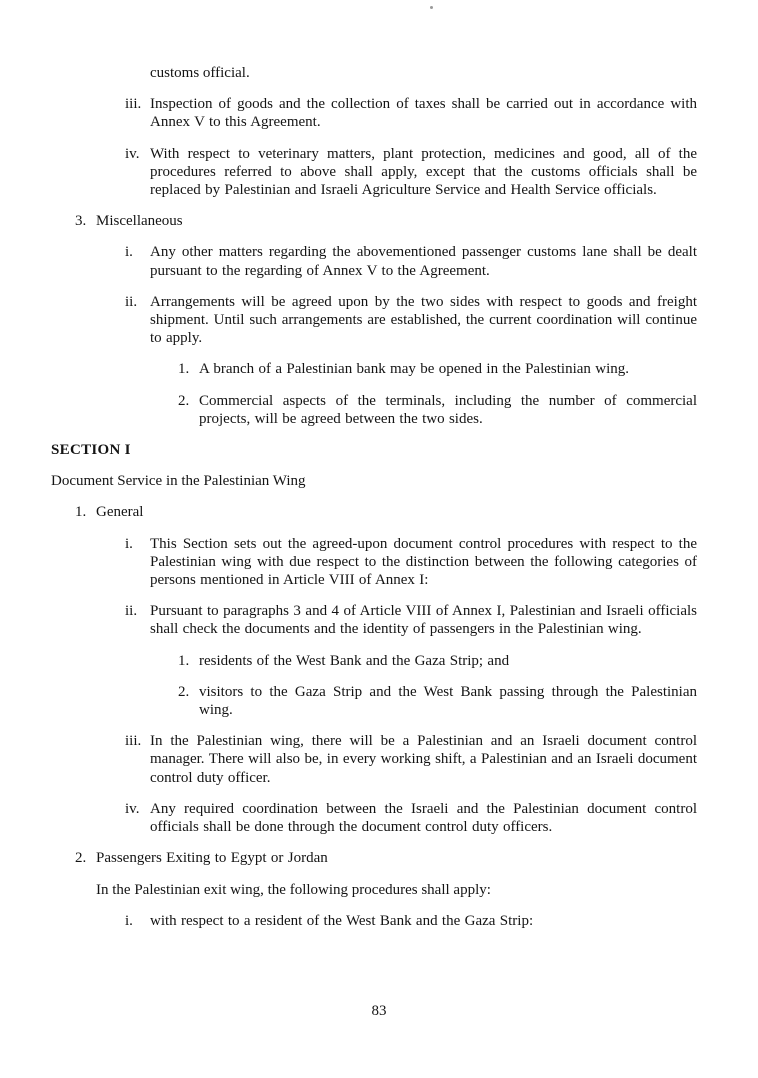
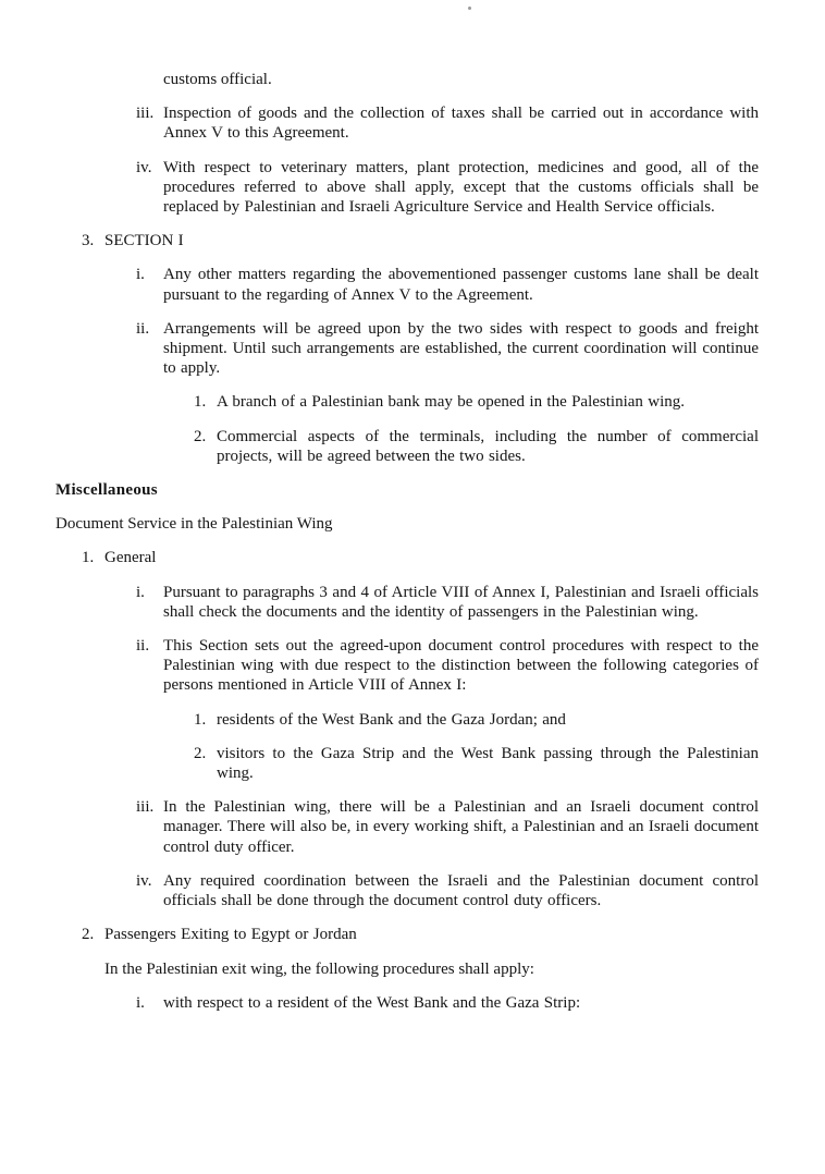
  customs official.
  iii.
  Inspection of goods and the collection of taxes shall be carried out in accordance with Annex V to this Agreement.
  iv.
  With respect to veterinary matters, plant protection, medicines and good, all of the procedures referred to above shall apply, except that the customs officials shall be replaced by Palestinian and Israeli Agriculture Service and Health Service officials.
  3.
- Miscellaneous
+ SECTION I
  i.
  Any other matters regarding the abovementioned passenger customs lane shall be dealt pursuant to the regarding of Annex V to the Agreement.
  ii.
  Arrangements will be agreed upon by the two sides with respect to goods and freight shipment. Until such arrangements are established, the current coordination will continue to apply.
  1.
  A branch of a Palestinian bank may be opened in the Palestinian wing.
  2.
  Commercial aspects of the terminals, including the number of commercial projects, will be agreed between the two sides.
- SECTION I
+ Miscellaneous
  Document Service in the Palestinian Wing
  1.
  General
  i.
- This Section sets out the agreed-upon document control procedures with respect to the Palestinian wing with due respect to the distinction between the following categories of persons mentioned in Article VIII of Annex I:
+ Pursuant to paragraphs 3 and 4 of Article VIII of Annex I, Palestinian and Israeli officials shall check the documents and the identity of passengers in the Palestinian wing.
  ii.
- Pursuant to paragraphs 3 and 4 of Article VIII of Annex I, Palestinian and Israeli officials shall check the documents and the identity of passengers in the Palestinian wing.
+ This Section sets out the agreed-upon document control procedures with respect to the Palestinian wing with due respect to the distinction between the following categories of persons mentioned in Article VIII of Annex I:
  1.
- residents of the West Bank and the Gaza Strip; and
+ residents of the West Bank and the Gaza Jordan; and
  2.
  visitors to the Gaza Strip and the West Bank passing through the Palestinian wing.
  iii.
  In the Palestinian wing, there will be a Palestinian and an Israeli document control manager. There will also be, in every working shift, a Palestinian and an Israeli document control duty officer.
  iv.
  Any required coordination between the Israeli and the Palestinian document control officials shall be done through the document control duty officers.
  2.
  Passengers Exiting to Egypt or Jordan
  In the Palestinian exit wing, the following procedures shall apply:
  i.
  with respect to a resident of the West Bank and the Gaza Strip:
- 83
